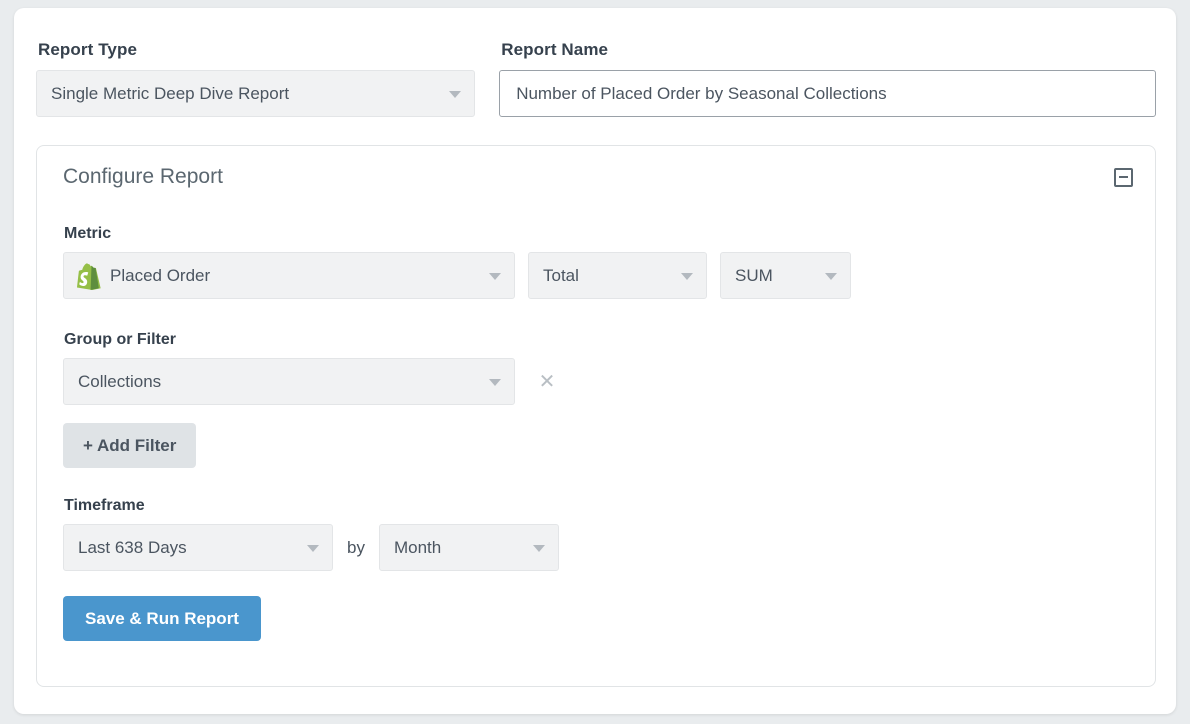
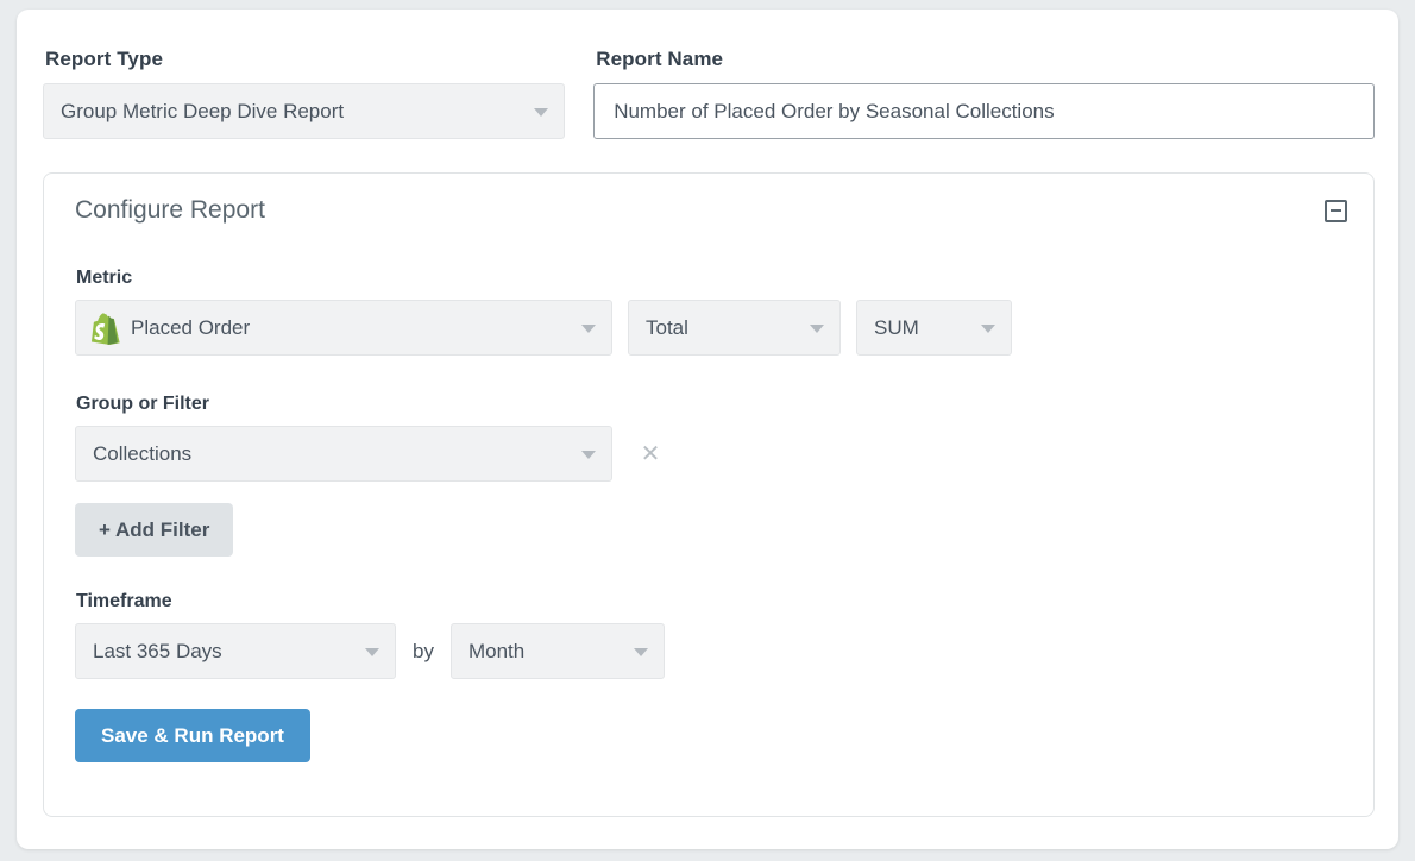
  Report Type
- Single Metric Deep Dive Report
+ Group Metric Deep Dive Report
  Report Name
  Number of Placed Order by Seasonal Collections
  Configure Report
  Metric
  Placed Order
  Total
  SUM
  Group or Filter
  Collections
  ✕
  + Add Filter
  Timeframe
- Last 638 Days
+ Last 365 Days
  by
  Month
  Save & Run Report
